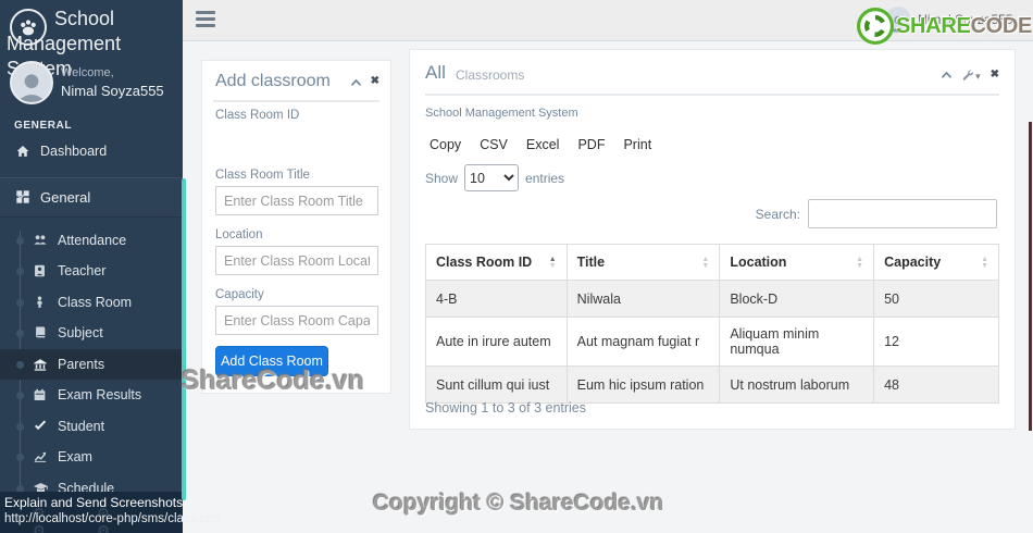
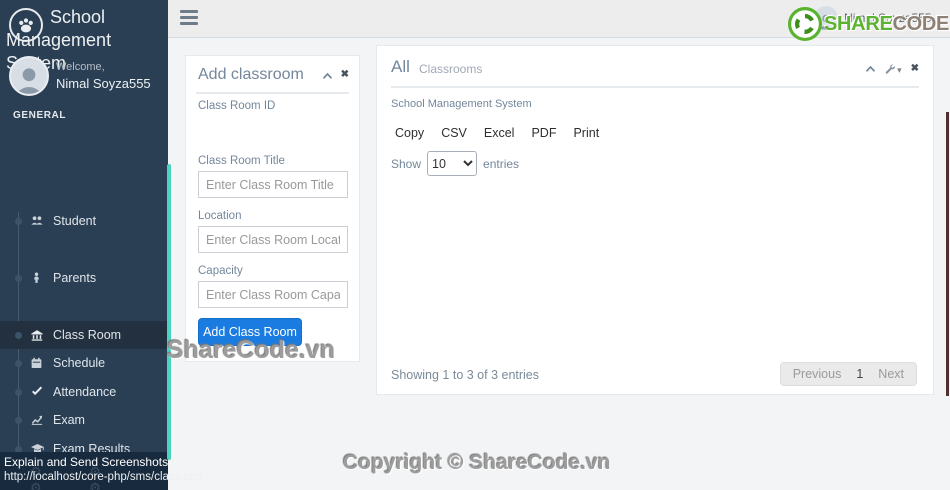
  School Management em
  Welcome,
  Nimal Soyza555
  GENERAL
- Dashboard
- General
- Attendance
+ Student
- Teacher
- Class Room
+ Parents
- Subject
- Parents
+ Class Room
- Exam Results
+ Schedule
- Student
+ Attendance
  Exam
- Schedule
+ Exam Results
  Explain and Send Screenshots
  http://localhost/core-php/sms/class.php
  Nimal Soyza555
  Add classroom
  Class Room ID
  Class Room Title
  Enter Class Room Title
  Location
  Enter Class Room Locat
  Capacity
  Enter Class Room Capa
  Add Class Room
  All
  Classrooms
  School Management System
  Copy
  CSV
  Excel
  PDF
  Print
  Show
  10
  entries
- Search:
- Class Room ID	Title	Location	Capacity
- 4-B	Nilwala	Block-D	50
- Aute in irure autem	Aut magnam fugiat r	Aliquam minim numqua	12
- Sunt cillum qui iust	Eum hic ipsum ration	Ut nostrum laborum	48
  Showing 1 to 3 of 3 entries
+ Previous
+ 1
+ Next
  SHARECODE
  ShareCode.vn
  Copyright © ShareCode.vn
